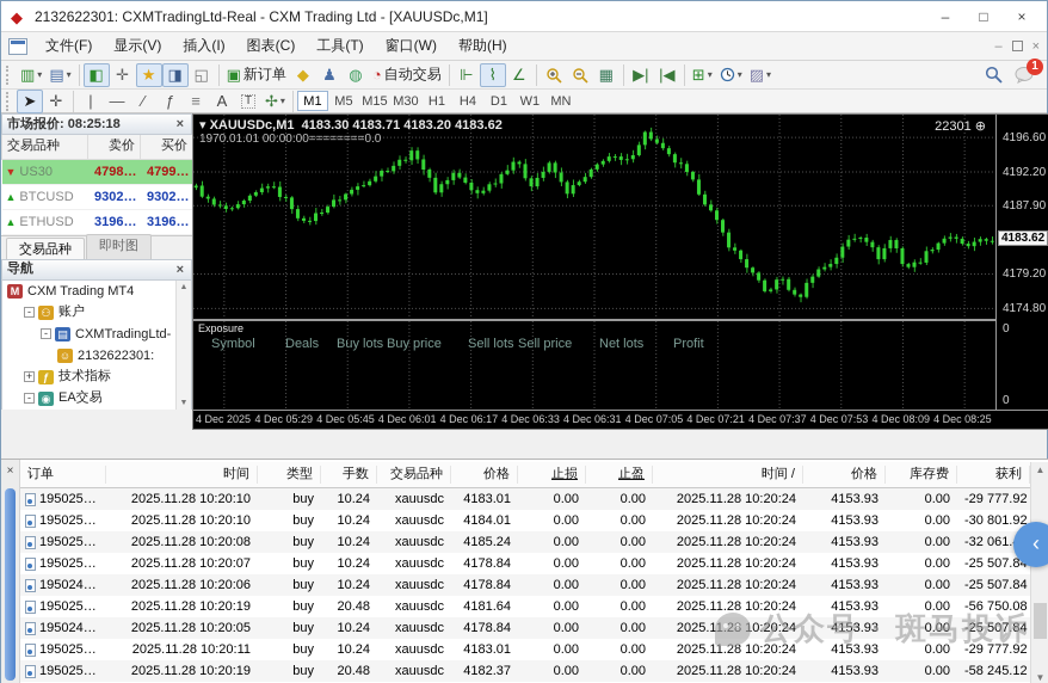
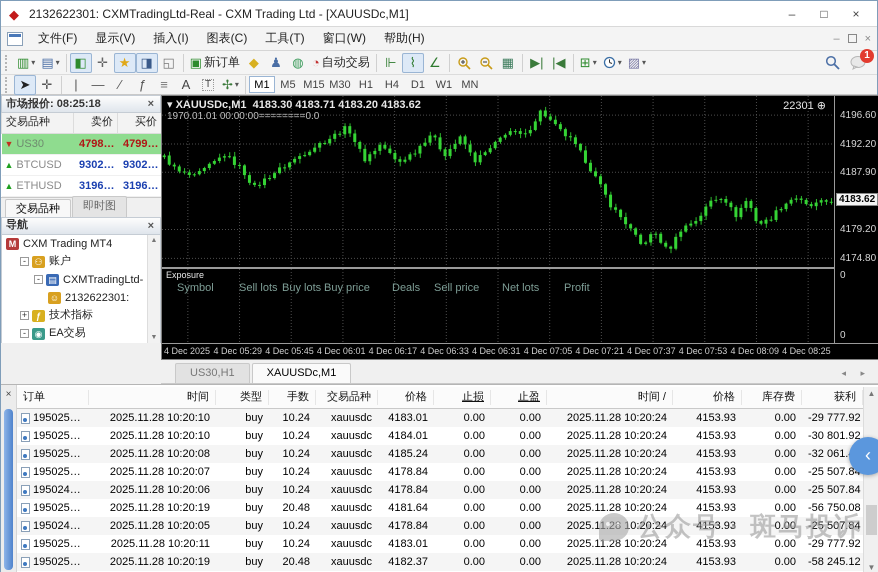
  ◆
  2132622301: CXMTradingLtd-Real - CXM Trading Ltd - [XAUUSDc,M1]
  –
  □
  ×
  文件(F) 显示(V) 插入(I) 图表(C) 工具(T) 窗口(W) 帮助(H)
  –
  ×
  ▥
  ▾
  ▤
  ▾
  ◧
  ✛
  ★
  ◨
  ◱
  ▣
  新订单
  ◆
  ♟
  ◍
  ◔
  自动交易
  ⊩
  ⌇
  ∠
  ▦
  ▶|
  |◀
  ⊞
  ▾
  ▾
  ▨
  ▾
  1
  ➤
  ✛
  |
  —
  ∕
  ƒ
  ≡
  A
  T
  ✢
  ▾
  M1
  M5
  M15
  M30
  H1
  H4
  D1
  W1
  MN
  市场报价: 08:25:18
  ×
  交易品种	卖价	买价
  ▼ US30	4798…	4799…
  ▲ BTCUSD	9302…	9302…
  ▲ ETHUSD	3196…	3196…
  交易品种
  即时图
  导航
  ×
  M
  CXM Trading MT4
  -
  ⚇
  账户
  -
  ▤
  CXMTradingLtd-
  ☺
  2132622301:
  +
  ƒ
  技术指标
  -
  ◉
  EA交易
  Exposure
  Symbol
- Deals
+ Sell lots
  Buy lots
  Buy price
- Sell lots
+ Deals
  Sell price
  Net lots
  Profit
  4196.60
  4192.20
  4187.90
  4179.20
  4174.80
  4183.62
  0
  0
  4 Dec 2025
  4 Dec 05:29
  4 Dec 05:45
  4 Dec 06:01
  4 Dec 06:17
  4 Dec 06:33
  4 Dec 06:31
  4 Dec 07:05
  4 Dec 07:21
  4 Dec 07:37
  4 Dec 07:53
  4 Dec 08:09
  4 Dec 08:25
  ▾ XAUUSDc,M1 4183.30 4183.71 4183.20 4183.62
  1970.01.01 00:00:00========0.0
  22301 ⊕
+ US30,H1
+ XAUUSDc,M1
+ ◂ ▸
  ×
  订单
  时间
  类型
  手数
  交易品种
  价格
  止损
  止盈
  时间 /
  价格
  库存费
  获利
  195025…
  2025.11.28 10:20:10
  buy
  10.24
  xauusdc
  4183.01
  0.00
  0.00
  2025.11.28 10:20:24
  4153.93
  0.00
  -29 777.92
  195025…
  2025.11.28 10:20:10
  buy
  10.24
  xauusdc
  4184.01
  0.00
  0.00
  2025.11.28 10:20:24
  4153.93
  0.00
  -30 801.92
  195025…
  2025.11.28 10:20:08
  buy
  10.24
  xauusdc
  4185.24
  0.00
  0.00
  2025.11.28 10:20:24
  4153.93
  0.00
  -32 061.
  195025…
  2025.11.28 10:20:07
  buy
  10.24
  xauusdc
  4178.84
  0.00
  0.00
  2025.11.28 10:20:24
  4153.93
  0.00
  -25 507.8
  195024…
  2025.11.28 10:20:06
  buy
  10.24
  xauusdc
  4178.84
  0.00
  0.00
  2025.11.28 10:20:24
  4153.93
  0.00
  -25 507.84
  195025…
  2025.11.28 10:20:19
  buy
  20.48
  xauusdc
  4181.64
  0.00
  0.00
  2025.11.28 10:20:24
  4153.93
  0.00
  -56 750.08
  195024…
  2025.11.28 10:20:05
  buy
  10.24
  xauusdc
  4178.84
  0.00
  0.00
  2025.11.28 10:20:24
  4153.93
  0.00
  -25 507.84
  195025…
  2025.11.28 10:20:11
  buy
  10.24
  xauusdc
  4183.01
  0.00
  0.00
  2025.11.28 10:20:24
  4153.93
  0.00
  -29 777.92
  195025…
  2025.11.28 10:20:19
  buy
  20.48
  xauusdc
  4182.37
  0.00
  0.00
  2025.11.28 10:20:24
  4153.93
  0.00
  -58 245.12
  ▲
  ▼
  公众号 · 斑马投诉
  ‹
